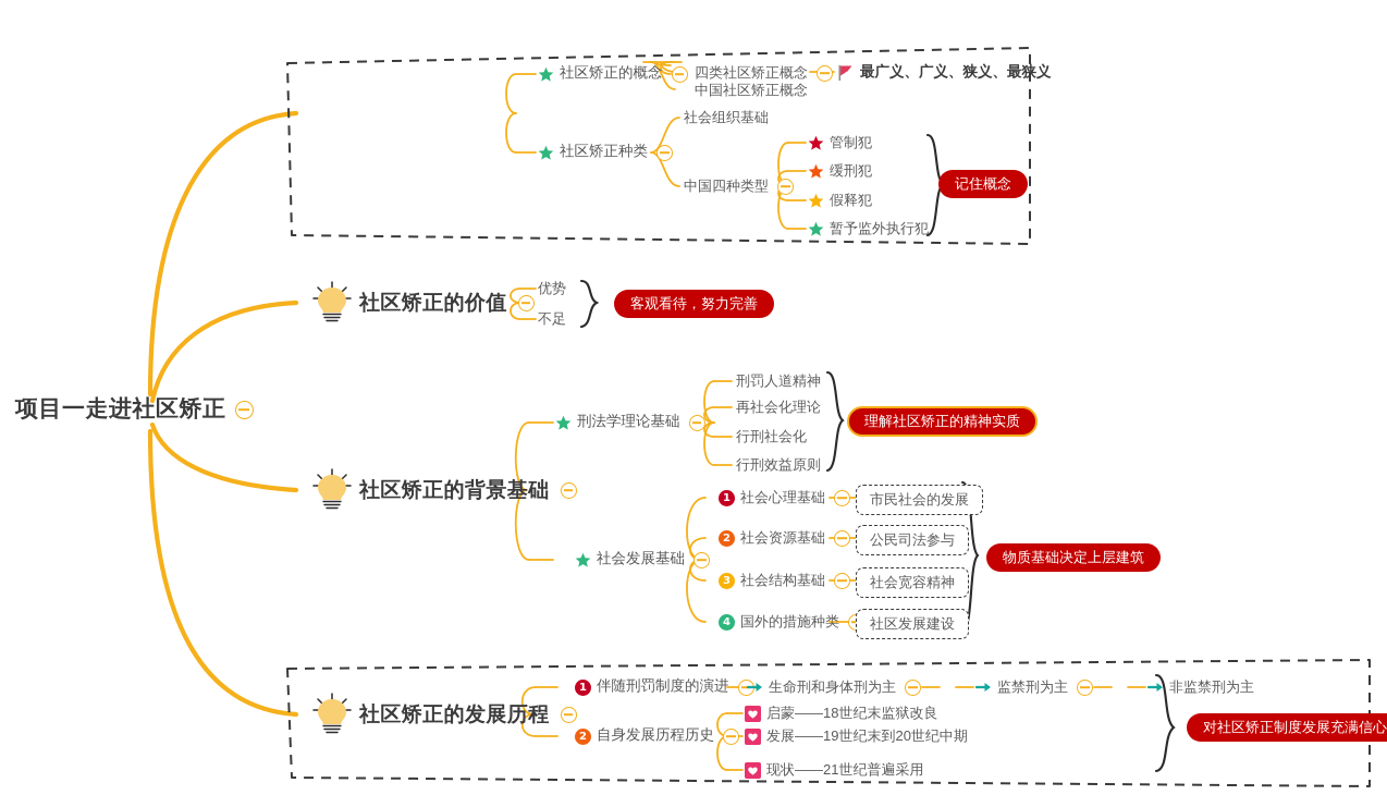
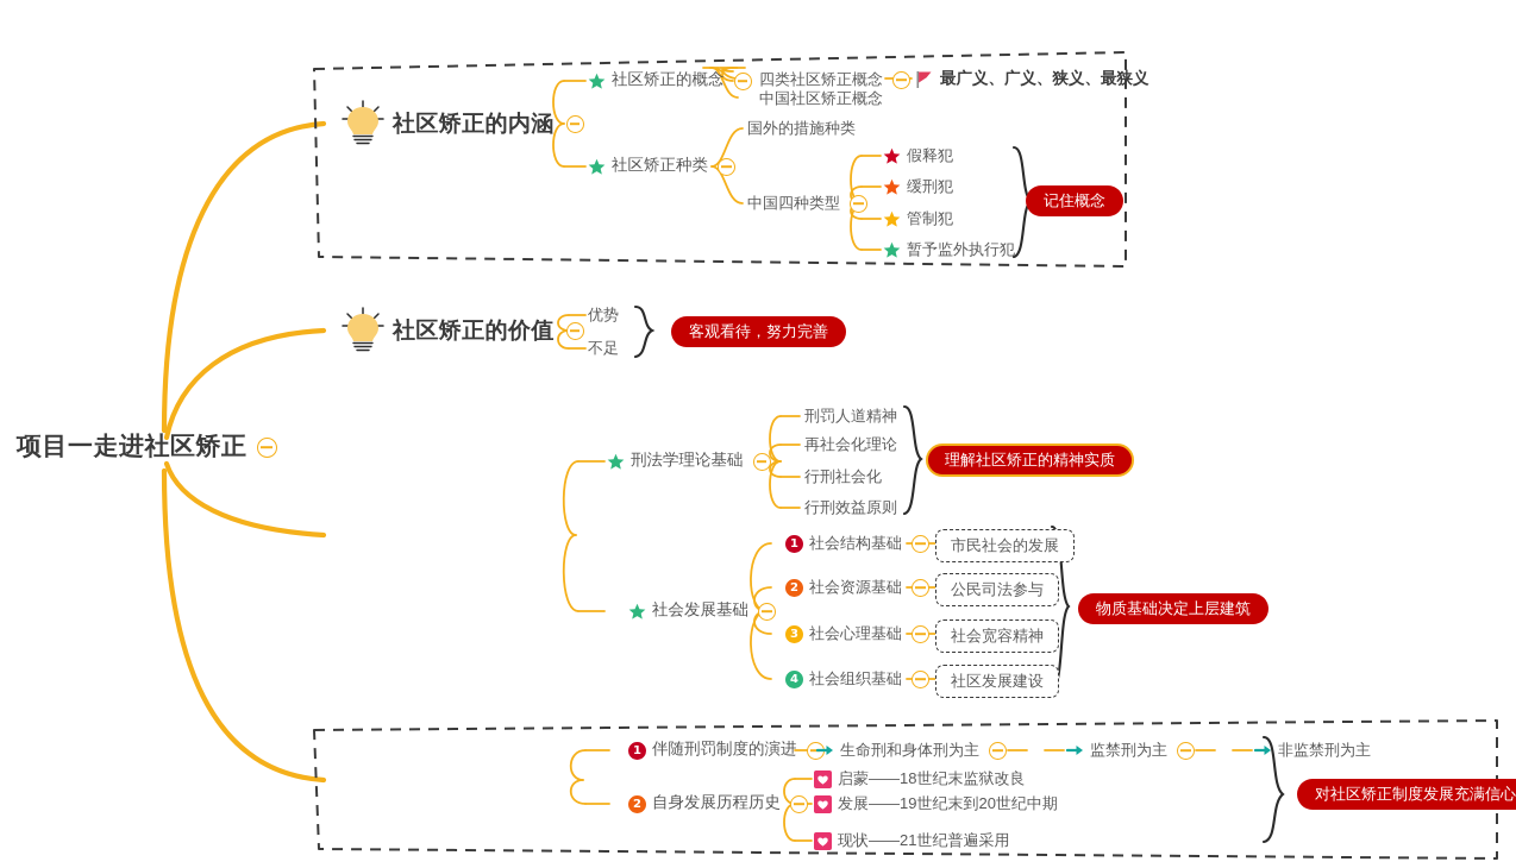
  项目一走进社区矫正
+ 社区矫正的内涵
  社区矫正的概念
  四类社区矫正概念
  最广义、广义、狭义、最狭义
  中国社区矫正概念
  社区矫正种类
- 社会组织基础
+ 国外的措施种类
  中国四种类型
- 管制犯
+ 假释犯
  缓刑犯
- 假释犯
+ 管制犯
  暂予监外执行犯
  记住概念
  社区矫正的价值
  优势
  不足
  客观看待，努力完善
- 社区矫正的背景基础
  刑法学理论基础
  刑罚人道精神
  再社会化理论
  行刑社会化
  行刑效益原则
  理解社区矫正的精神实质
  社会发展基础
  1
- 社会心理基础
+ 社会结构基础
  市民社会的发展
  2
  社会资源基础
  公民司法参与
  3
- 社会结构基础
+ 社会心理基础
  社会宽容精神
  4
- 国外的措施种类
+ 社会组织基础
  社区发展建设
  物质基础决定上层建筑
- 社区矫正的发展历程
  1
  伴随刑罚制度的演进
  生命刑和身体刑为主
  监禁刑为主
  非监禁刑为主
  2
  自身发展历程历史
  启蒙——18世纪末监狱改良
  发展——19世纪末到20世纪中期
  现状——21世纪普遍采用
  对社区矫正制度发展充满信心
